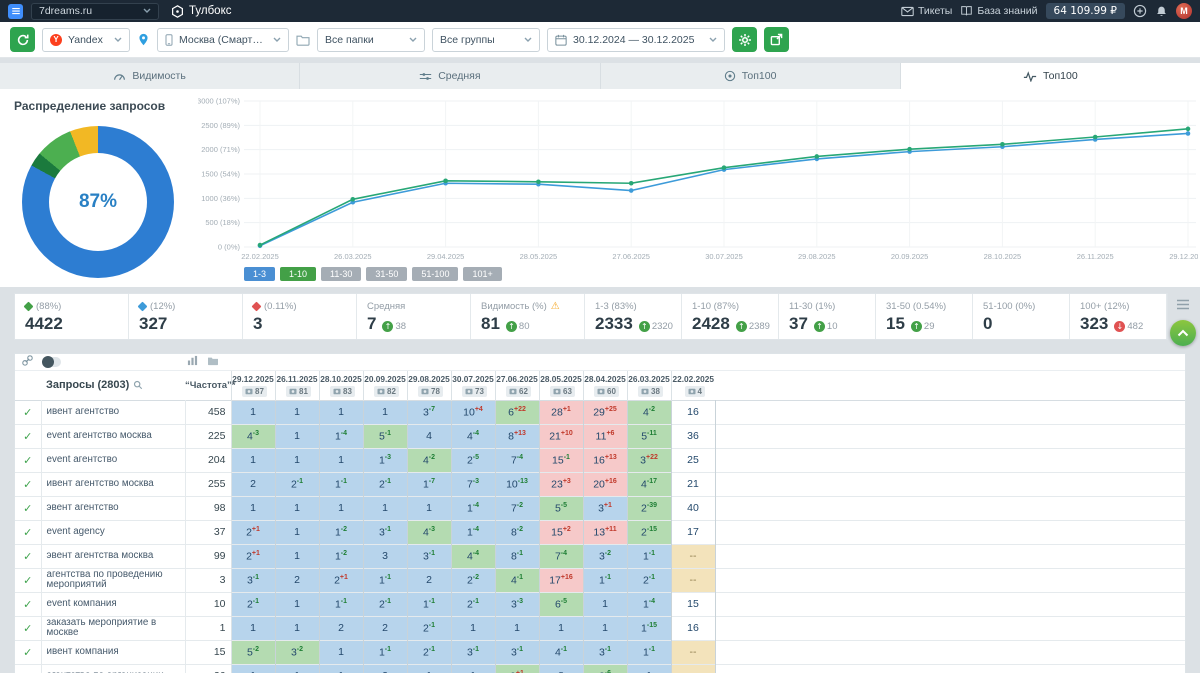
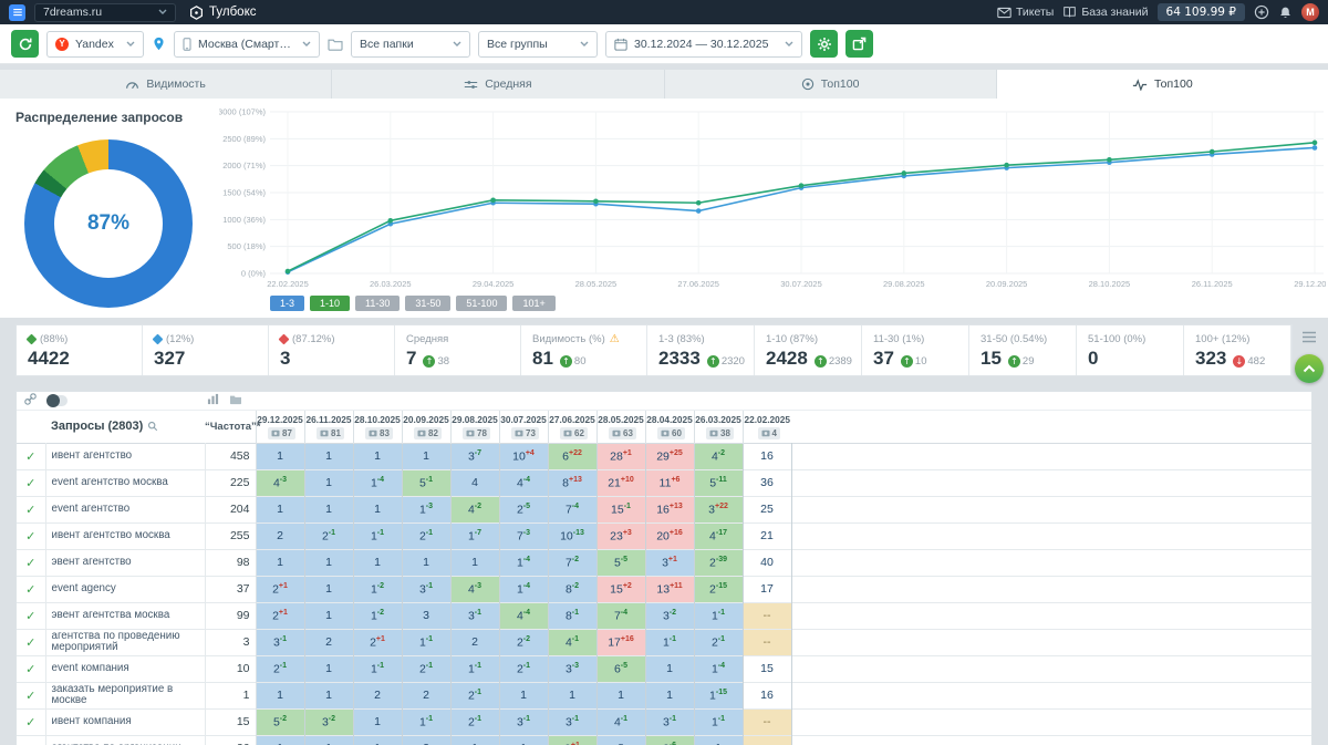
  7dreams.ru
  Тулбокс
  Тикеты
  База знаний
  64 109.99 ₽
  M
  Y
  Yandex
  Москва (Смарт…
  Все папки
  Все группы
  30.12.2024 — 30.12.2025
  Видимость
  Средняя
  Топ100
  Топ100
  Распределение запросов
  87%
  0 (0%)
  500 (18%)
  1000 (36%)
  1500 (54%)
  2000 (71%)
  2500 (89%)
  3000 (107%)
  22.02.2025
  26.03.2025
  29.04.2025
  28.05.2025
  27.06.2025
  30.07.2025
  29.08.2025
  20.09.2025
  28.10.2025
  26.11.2025
  29.12.20
  1-3
  1-10
  11-30
  31-50
  51-100
  101+
  (88%)
  4422
  (12%)
  327
- (0.11%)
+ (87.12%)
  3
  Средняя
  7
  ↑
  38
  Видимость (%)
  ⚠
  81
  ↑
  80
  1-3 (83%)
  2333
  ↑
  2320
  1-10 (87%)
  2428
  ↑
  2389
  11-30 (1%)
  37
  ↑
  10
  31-50 (0.54%)
  15
  ↑
  29
  51-100 (0%)
  0
  100+ (12%)
  323
  ↓
  482
  	Запросы (2803)	“Частота”*	29.12.202587	26.11.202581	28.10.202583	20.09.202582	29.08.202578	30.07.202573	27.06.202562	28.05.202563	28.04.202560	26.03.202538	22.02.20254
  ✓	ивент агентство	458	1	1	1	1	3	10	6	28	29	4	16
  ✓	эвент агентство	98	1	1	1	1	1	1	7	5	3	2	40
  ✓	агентства по проведению мероприятий	3	3	2	2	1	2	2	4	17	1	2	--
  ✓	заказать мероприятие в москве	1	1	1	2	2	2	1	1	1	1	1	16
